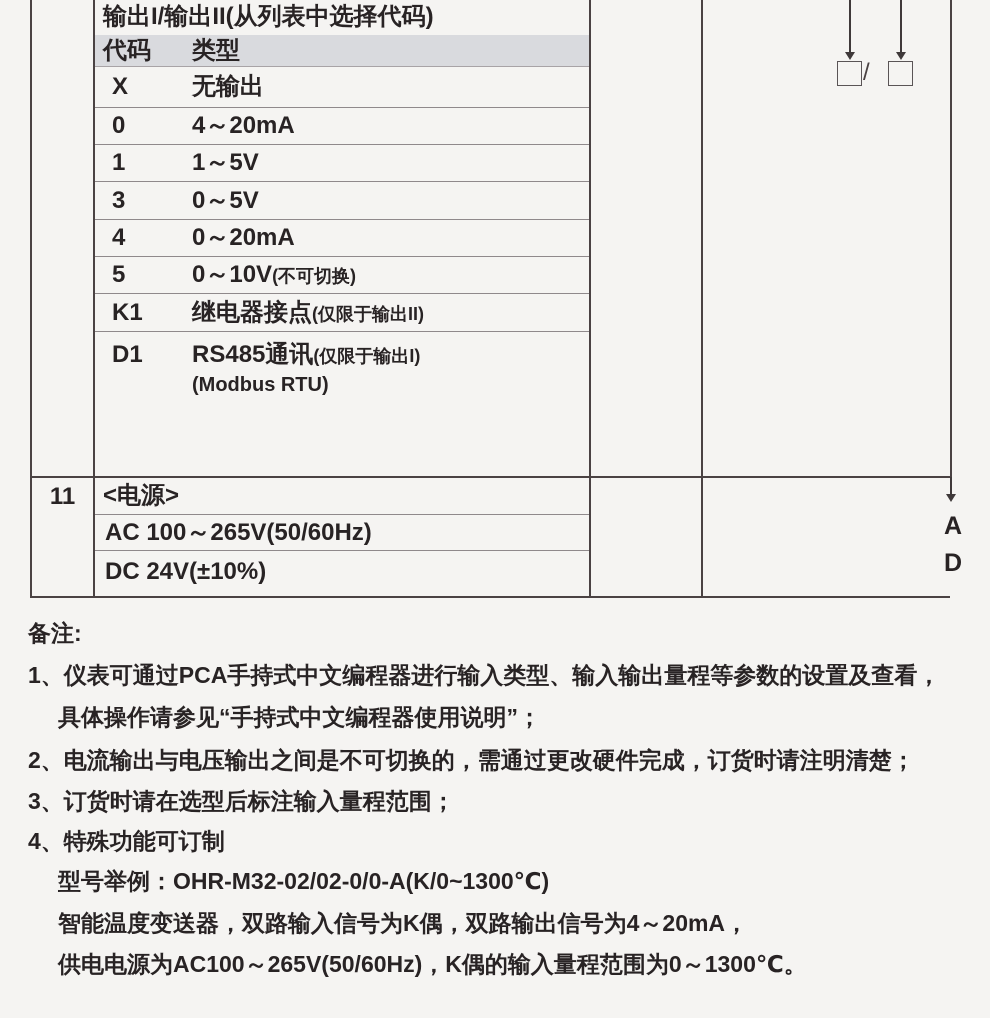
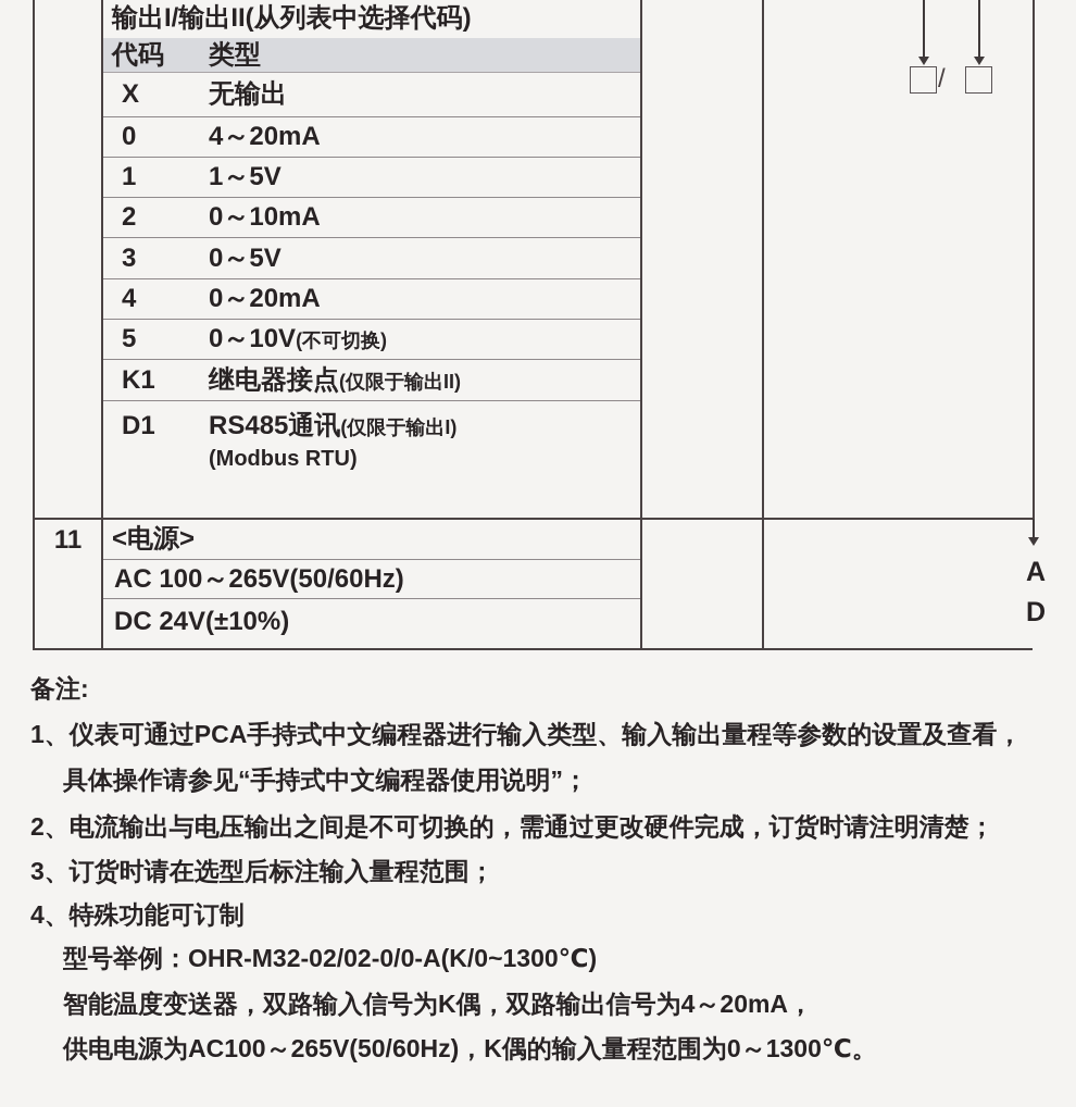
  输出I/输出II(从列表中选择代码)
  代码
  类型
  X
  无输出
  0
  4～20mA
  1
  1～5V
+ 2
+ 0～10mA
  3
  0～5V
  4
  0～20mA
  5
  0～10V(不可切换)
  K1
  继电器接点(仅限于输出II)
  D1
  RS485通讯(仅限于输出I)
  (Modbus RTU)
  /
  11
  <电源>
  AC 100～265V(50/60Hz)
  DC 24V(±10%)
  A
  D
  备注:
  1、仪表可通过PCA手持式中文编程器进行输入类型、输入输出量程等参数的设置及查看，
  具体操作请参见“手持式中文编程器使用说明”；
  2、电流输出与电压输出之间是不可切换的，需通过更改硬件完成，订货时请注明清楚；
  3、订货时请在选型后标注输入量程范围；
  4、特殊功能可订制
  型号举例：OHR-M32-02/02-0/0-A(K/0~1300℃)
  智能温度变送器，双路输入信号为K偶，双路输出信号为4～20mA，
  供电电源为AC100～265V(50/60Hz)，K偶的输入量程范围为0～1300℃。
